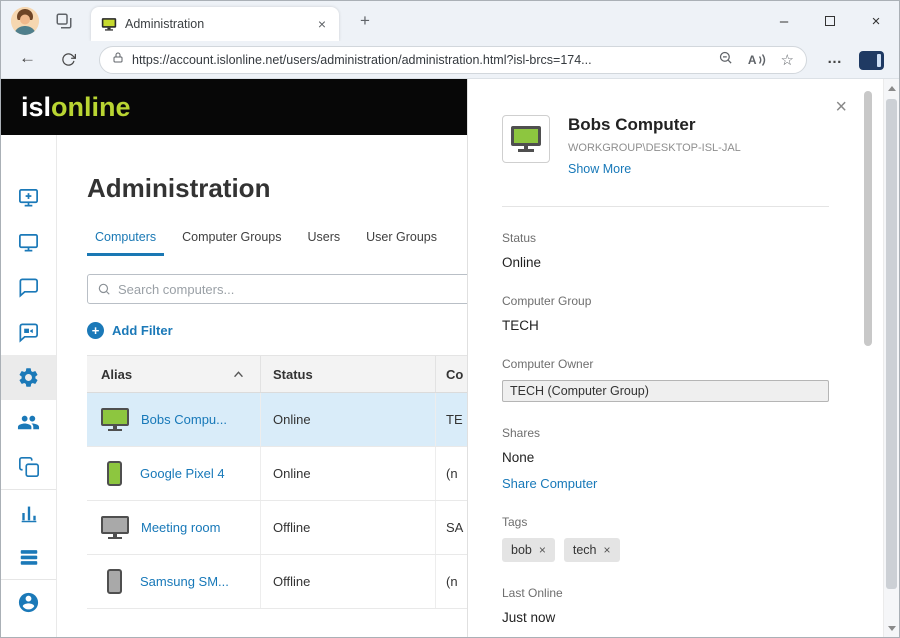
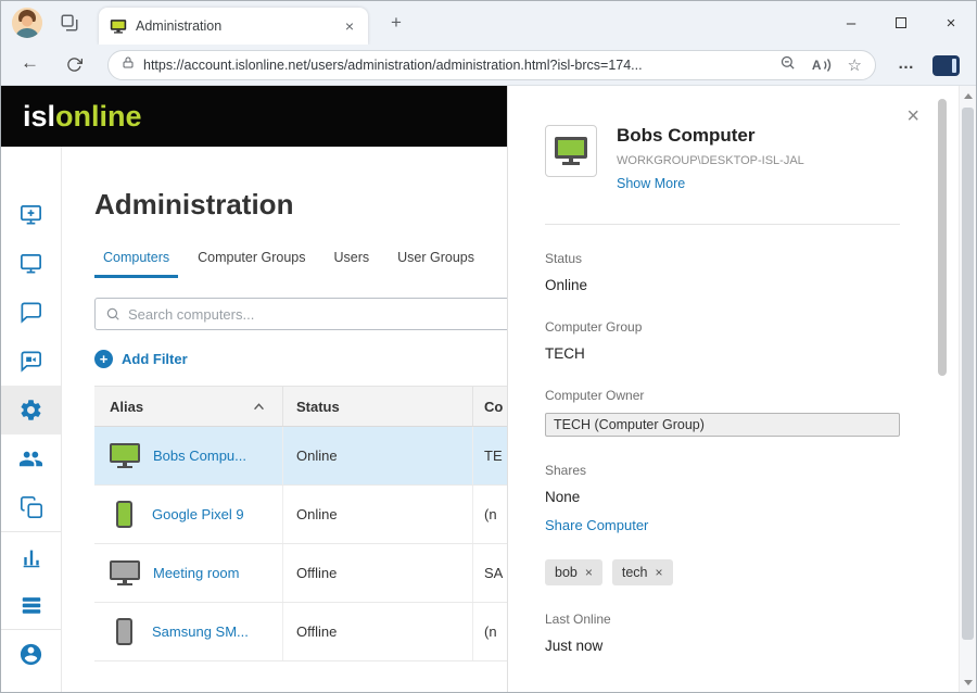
  Administration
  ×
  +
  –
  ×
  ←
  https://account.islonline.net/users/administration/administration.html?isl-brcs=174...
  A
  ☆
  …
  islonline
  Administration
  Computers
  Computer Groups
  Users
  User Groups
  Search computers...
  +
  Add Filter
  Alias
  Status
  Co
  Bobs Compu...
  Online
  TE
- Google Pixel 4
+ Google Pixel 9
  Online
  (n
  Meeting room
  Offline
  SA
  Samsung SM...
  Offline
  (n
  ×
  Bobs Computer
  WORKGROUP\DESKTOP-ISL-JAL
  Show More
  Status
  Online
  Computer Group
  TECH
  Computer Owner
  TECH (Computer Group)
  Shares
  None
  Share Computer
- Tags
  bob
  ×
  tech
  ×
  Last Online
  Just now
